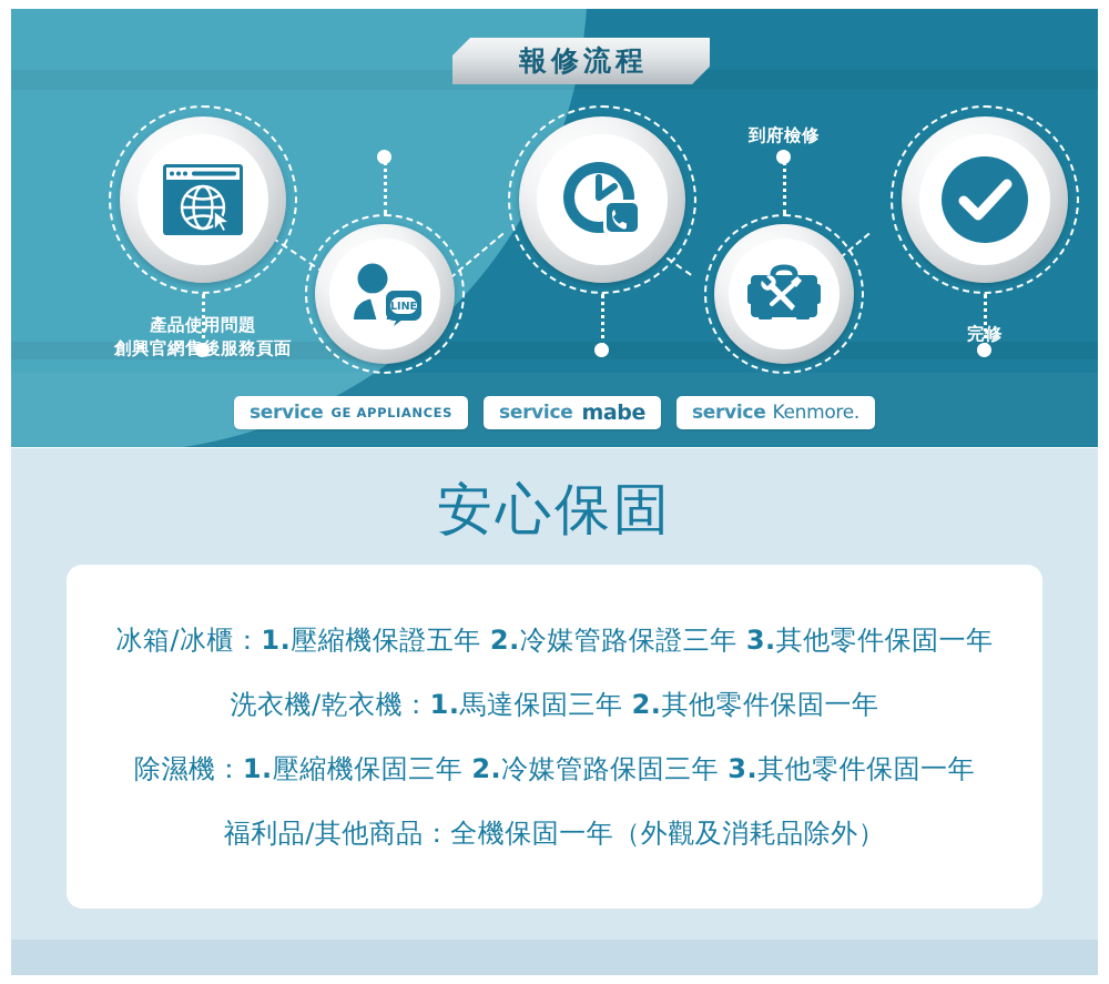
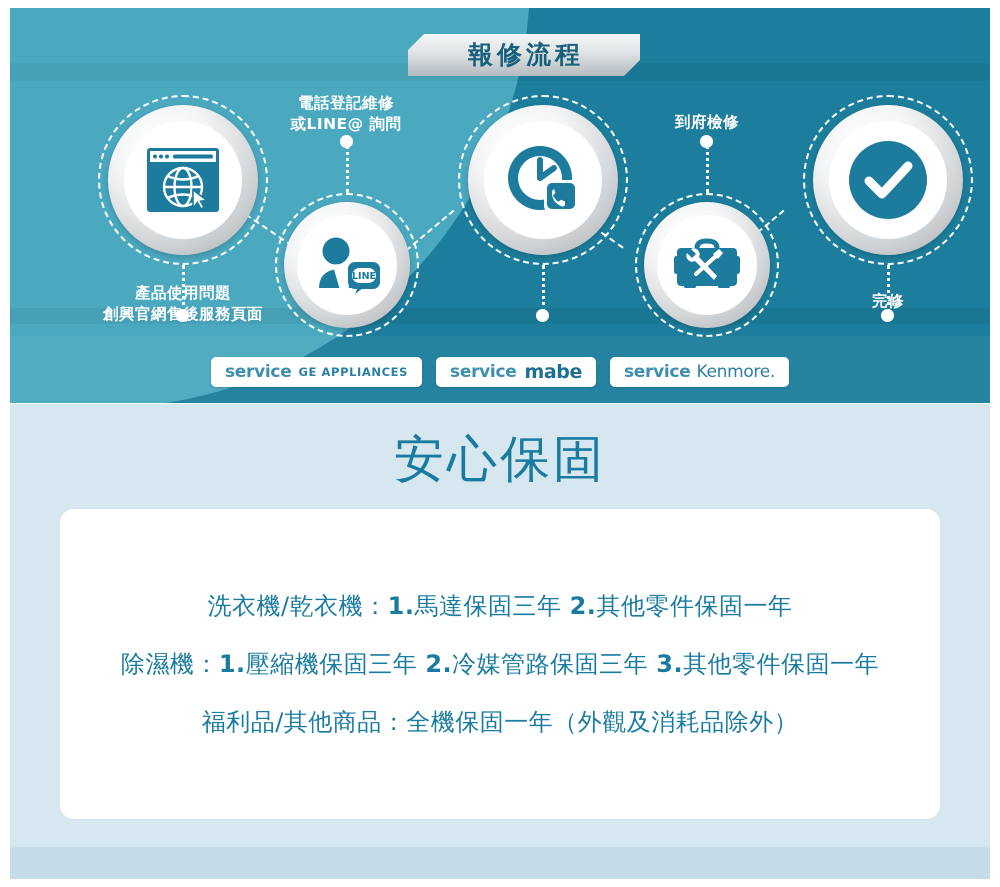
  產品使用問題
  創興官網售後服務頁面
  LINE
+ 電話登記維修
+ 或LINE@ 詢問
  到府檢修
  完修
  報修流程
  service
  GE APPLIANCES
  service
  mabe
  service
  Kenmore.
  安心保固
- 冰箱/冰櫃：1.壓縮機保證五年 2.冷媒管路保證三年 3.其他零件保固一年
  洗衣機/乾衣機：1.馬達保固三年 2.其他零件保固一年
  除濕機：1.壓縮機保固三年 2.冷媒管路保固三年 3.其他零件保固一年
  福利品/其他商品：全機保固一年（外觀及消耗品除外）
